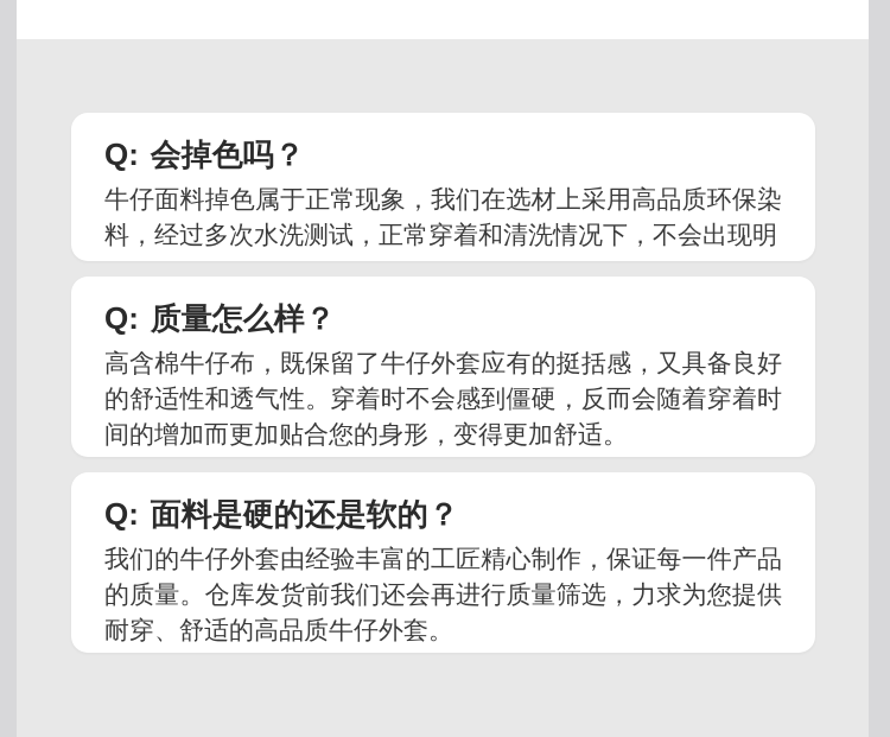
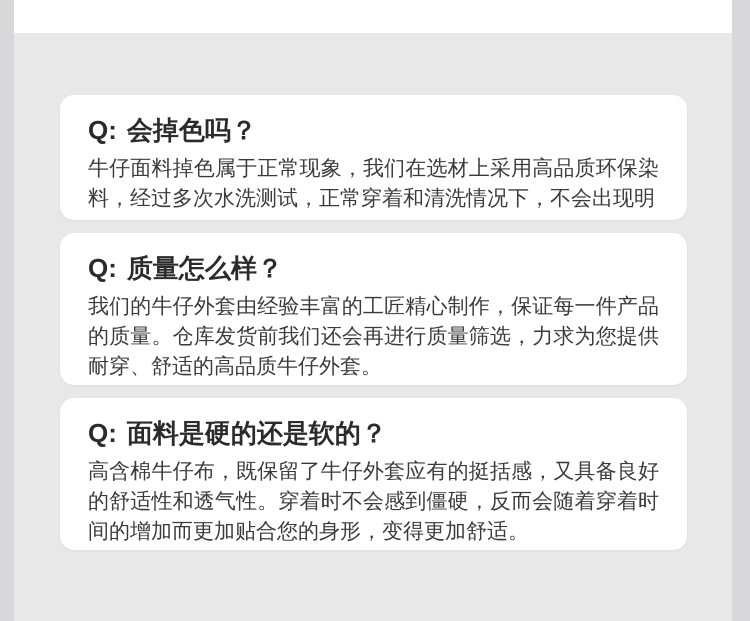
  Q: 会掉色吗？
  牛仔面料掉色属于正常现象，我们在选材上采用高品质环保染料，经过多次水洗测试，正常穿着和清洗情况下，不会出现明
  Q: 质量怎么样？
- 高含棉牛仔布，既保留了牛仔外套应有的挺括感，又具备良好的舒适性和透气性。穿着时不会感到僵硬，反而会随着穿着时间的增加而更加贴合您的身形，变得更加舒适。
+ 我们的牛仔外套由经验丰富的工匠精心制作，保证每一件产品的质量。仓库发货前我们还会再进行质量筛选，力求为您提供耐穿、舒适的高品质牛仔外套。
  Q: 面料是硬的还是软的？
- 我们的牛仔外套由经验丰富的工匠精心制作，保证每一件产品的质量。仓库发货前我们还会再进行质量筛选，力求为您提供耐穿、舒适的高品质牛仔外套。
+ 高含棉牛仔布，既保留了牛仔外套应有的挺括感，又具备良好的舒适性和透气性。穿着时不会感到僵硬，反而会随着穿着时间的增加而更加贴合您的身形，变得更加舒适。
